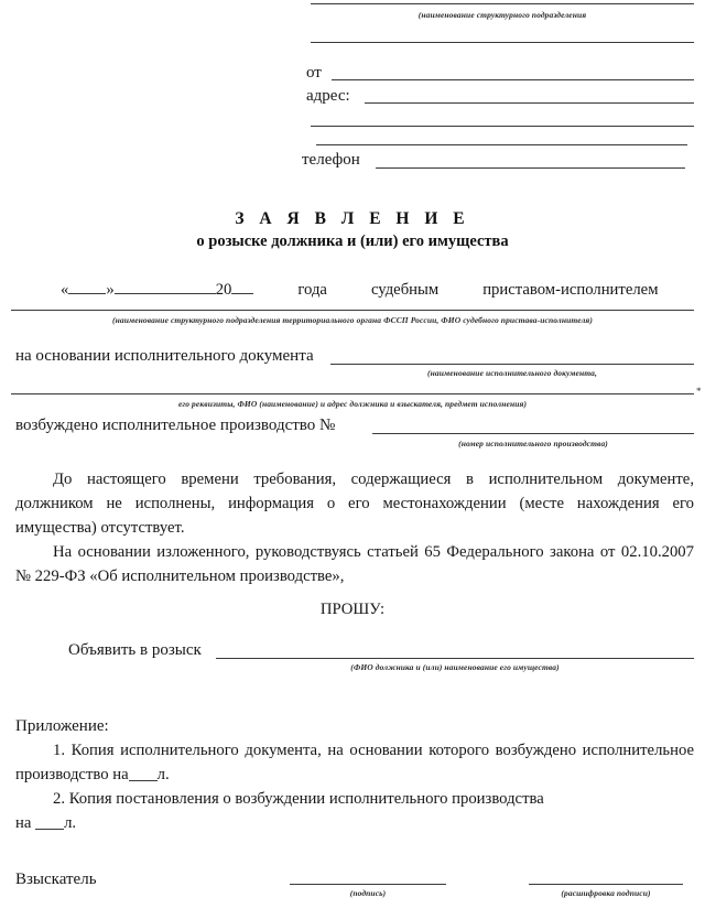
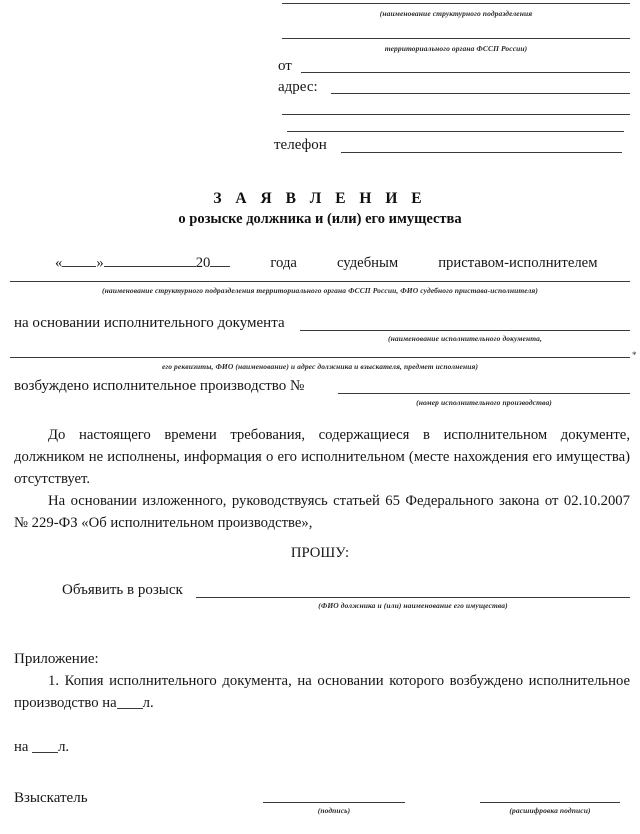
  (наименование структурного подразделения
+ территориального органа ФССП России)
  от
  адрес:
  телефон
  З А Я В Л Е Н И Е
  о розыске должника и (или) его имущества
  «
  »
  20
  года
  судебным
  приставом-исполнителем
  (наименование структурного подразделения территориального органа ФССП России, ФИО судебного пристава-исполнителя)
  на основании исполнительного документа
  (наименование исполнительного документа,
  *
  его реквизиты, ФИО (наименование) и адрес должника и взыскателя, предмет исполнения)
  возбуждено исполнительное производство №
  (номер исполнительного производства)
- До настоящего времени требования, содержащиеся в исполнительном документе, должником не исполнены, информация о его местонахождении (месте нахождения его имущества) отсутствует.
+ До настоящего времени требования, содержащиеся в исполнительном документе, должником не исполнены, информация о его исполнительном (месте нахождения его имущества) отсутствует.
  На основании изложенного, руководствуясь статьей 65 Федерального закона от 02.10.2007 № 229-ФЗ «Об исполнительном производстве»,
  ПРОШУ:
  Объявить в розыск
  (ФИО должника и (или) наименование его имущества)
  Приложение:
  1. Копия исполнительного документа, на основании которого возбуждено исполнительное производство на л.
- 2. Копия постановления о возбуждении исполнительного производства
  на л.
  Взыскатель
  (подпись)
  (расшифровка подписи)
